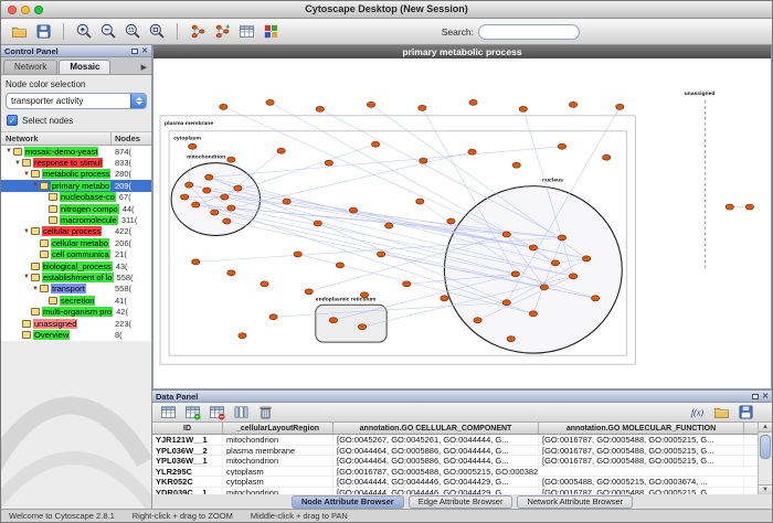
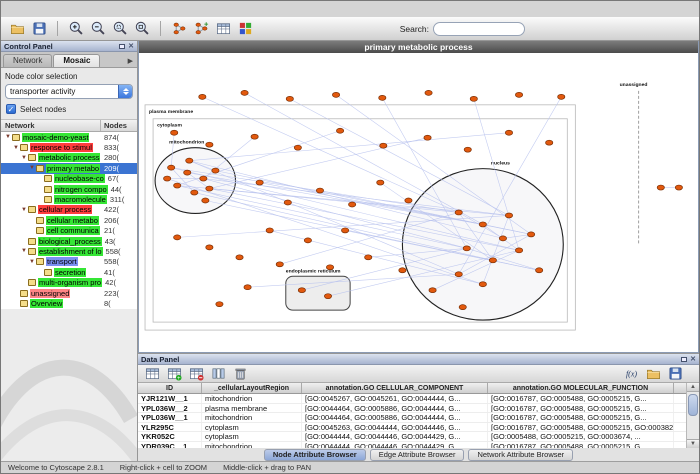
- Cytoscape Desktop (New Session)
  +
  Search:
  Control Panel
  Network
  Mosaic
  Node color selection
  transporter activity
  Select nodes
  Network
  Nodes
  mosaic-demo-yeast
  874(
  response to stimul
  833(
  metabolic process
  280(
  primary metabo
  209(
  nucleobase-co
  67(
  nitrogen compo
  44(
  macromolecule
  311(
  cellular process
  422(
  cellular metabo
  206(
  cell communica
  21(
  biological_process
  43(
  establishment of lo
  558(
  transport
  558(
  secretion
  41(
  multi-organism pro
  42(
  unassigned
  223(
  Overview
  8(
  primary metabolic process
  Data Panel
  f(x)
  YJR121W__1
  mitochondrion
  [GO:0045267, GO:0045261, GO:0044444, G...
  [GO:0016787, GO:0005488, GO:0005215, G...
  YPL036W__2
  plasma membrane
  [GO:0044464, GO:0005886, GO:0044444, G...
  [GO:0016787, GO:0005488, GO:0005215, G...
  YPL036W__1
  mitochondrion
  [GO:0044464, GO:0005886, GO:0044444, G...
  [GO:0016787, GO:0005488, GO:0005215, G...
  YLR295C
  cytoplasm
+ [GO:0045263, GO:0044444, GO:0044446, G...
  [GO:0016787, GO:0005488, GO:0005215, GO:000382
  YKR052C
  cytoplasm
  [GO:0044444, GO:0044446, GO:0044429, G...
  [GO:0005488, GO:0005215, GO:0003674, ...
  YDR039C__1
  mitochondrion
  [GO:0044444, GO:0044446, GO:0044429, G...
  [GO:0016787, GO:0005488, GO:0005215, G...
  Node Attribute Browser
  Edge Attribute Browser
  Network Attribute Browser
  Welcome to Cytoscape 2.8.1
- Right-click + drag to ZOOM
+ Right-click + cell to ZOOM
  Middle-click + drag to PAN
